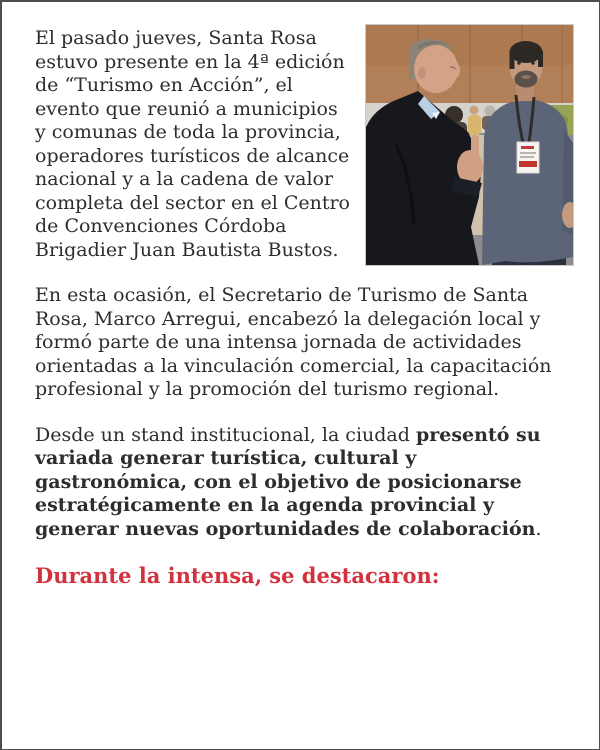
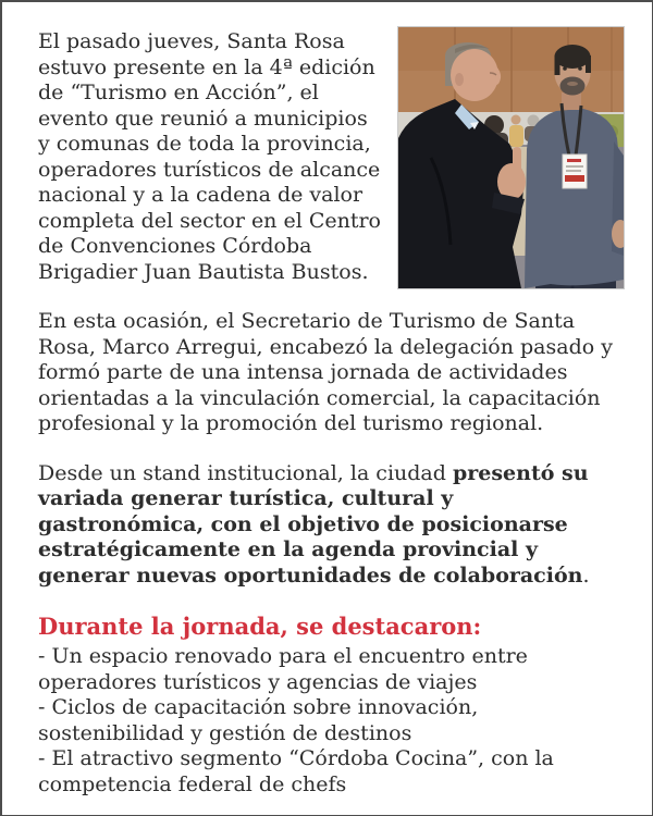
  El pasado jueves, Santa Rosa estuvo presente en la 4ª edición de “Turismo en Acción”, el evento que reunió a municipios y comunas de toda la provincia, operadores turísticos de alcance nacional y a la cadena de valor completa del sector en el Centro de Convenciones Córdoba Brigadier Juan Bautista Bustos.
- En esta ocasión, el Secretario de Turismo de Santa Rosa, Marco Arregui, encabezó la delegación local y formó parte de una intensa jornada de actividades orientadas a la vinculación comercial, la capacitación profesional y la promoción del turismo regional.
+ En esta ocasión, el Secretario de Turismo de Santa Rosa, Marco Arregui, encabezó la delegación pasado y formó parte de una intensa jornada de actividades orientadas a la vinculación comercial, la capacitación profesional y la promoción del turismo regional.
  Desde un stand institucional, la ciudad presentó su variada generar turística, cultural y gastronómica, con el objetivo de posicionarse estratégicamente en la agenda provincial y generar nuevas oportunidades de colaboración.
- Durante la intensa, se destacaron:
+ Durante la jornada, se destacaron:
+ - Un espacio renovado para el encuentro entre operadores turísticos y agencias de viajes
+ - Ciclos de capacitación sobre innovación, sostenibilidad y gestión de destinos
+ - El atractivo segmento “Córdoba Cocina”, con la competencia federal de chefs
